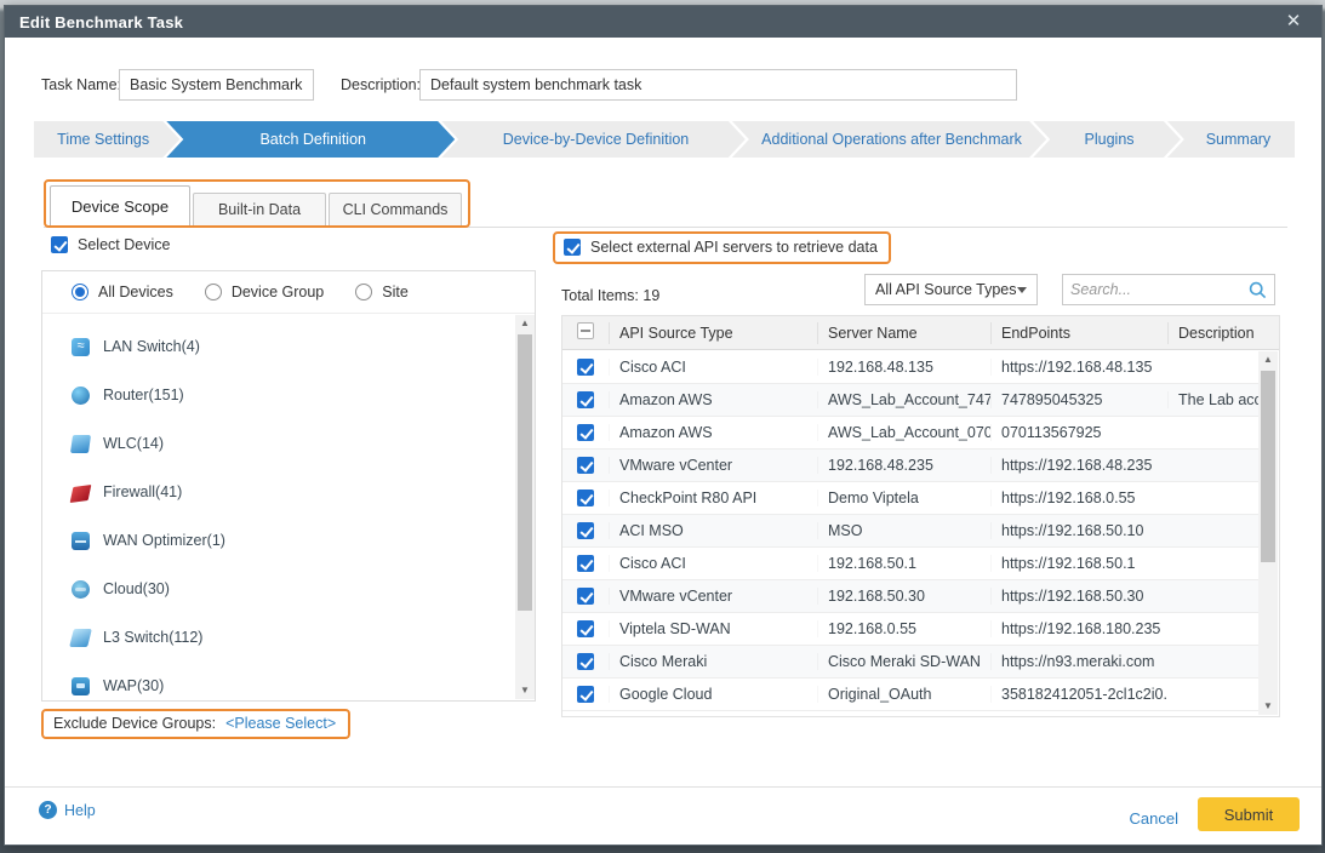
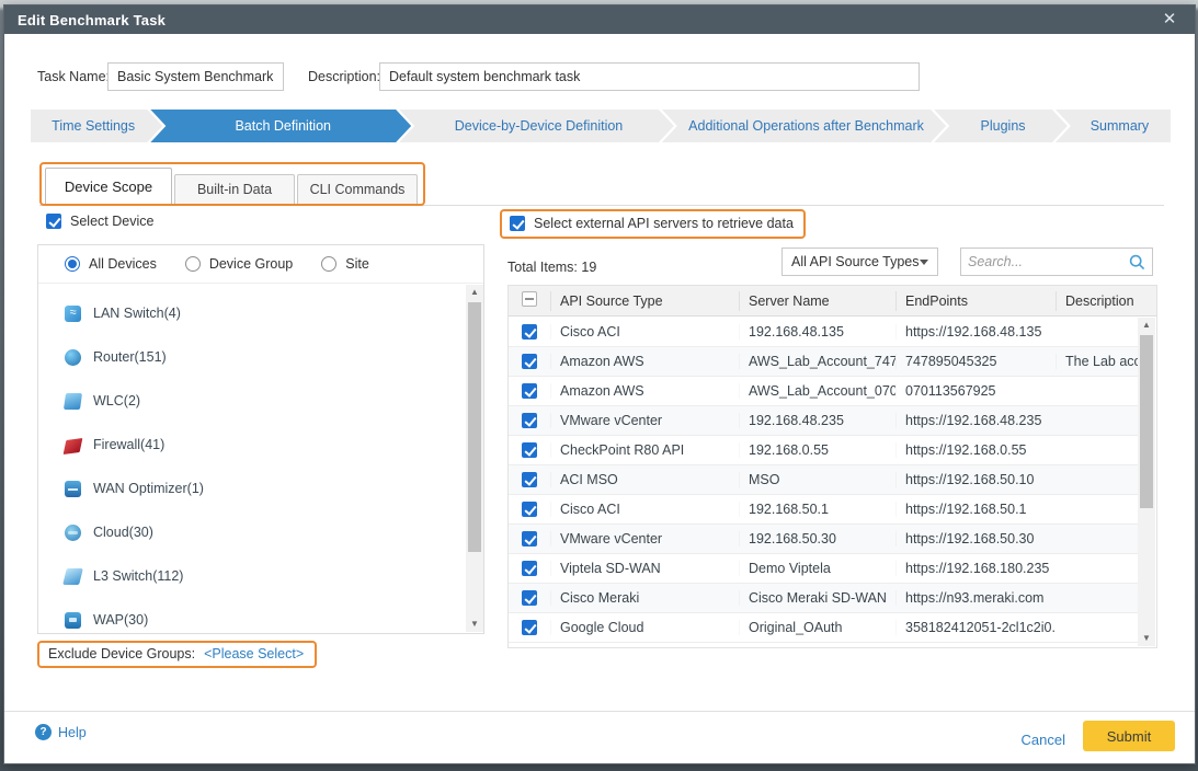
  Edit Benchmark Task
  ✕
  Task Name
  Basic System Benchmark
  Description
  Default system benchmark task
  Time Settings
  Batch Definition
  Device-by-Device Definition
  Additional Operations after Benchmark
  Plugins
  Summary
  Device Scope
  Built-in Data
  CLI Commands
  Select Device
  All Devices
  Device Group
  Site
  LAN Switch(4)
  Router(151)
- WLC(14)
+ WLC(2)
  Firewall(41)
  WAN Optimizer(1)
  Cloud(30)
  L3 Switch(112)
  WAP(30)
  ▲
  ▼
  Exclude Device Groups:
  <Please Select>
  Select external API servers to retrieve data
  Total Items: 19
  All API Source Types
  Search...
  API Source Type
  Server Name
  EndPoints
  Description
  Cisco ACI
  192.168.48.135
  https://192.168.48.135
  Amazon AWS
  AWS_Lab_Account_747
  747895045325
  Amazon AWS
  AWS_Lab_Account_070
  070113567925
  VMware vCenter
  192.168.48.235
  https://192.168.48.235
  CheckPoint R80 API
- Demo Viptela
+ 192.168.0.55
  https://192.168.0.55
  ACI MSO
  MSO
  https://192.168.50.10
  Cisco ACI
  192.168.50.1
  https://192.168.50.1
  VMware vCenter
  192.168.50.30
  https://192.168.50.30
  Viptela SD-WAN
- 192.168.0.55
+ Demo Viptela
  https://192.168.180.235
  Cisco Meraki
  Cisco Meraki SD-WAN
  https://n93.meraki.com
  Google Cloud
  Original_OAuth
  358182412051-2cl1c2i0.
  ▲
  ▼
  ?
  Help
  Cancel
  Submit
